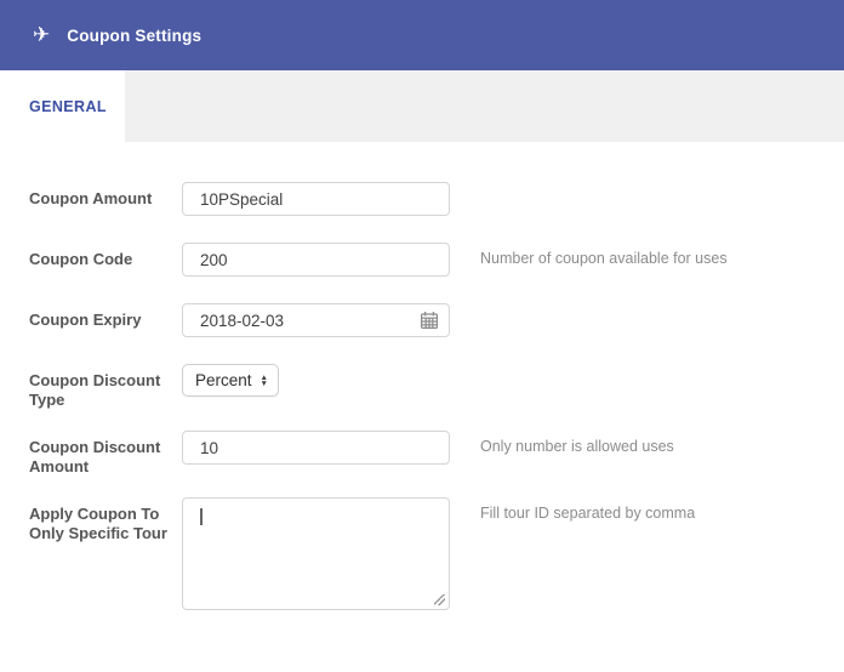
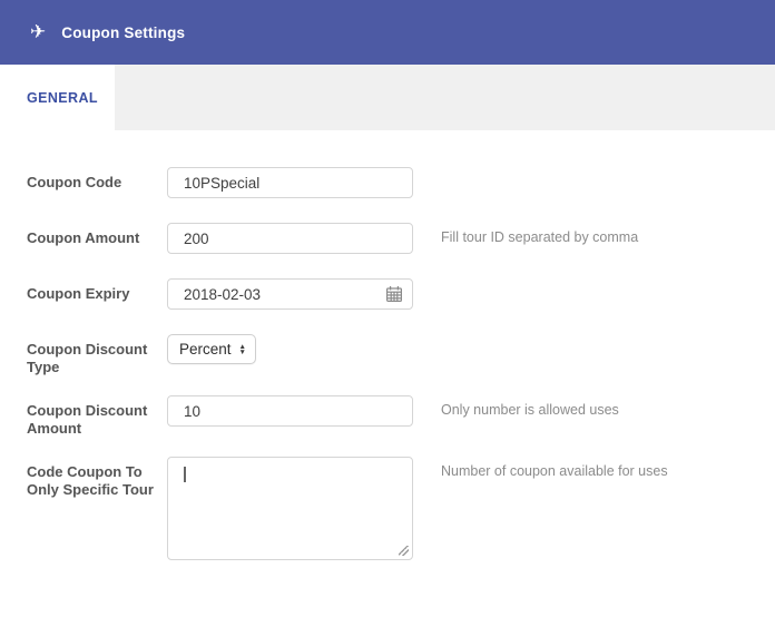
  ✈
  Coupon Settings
  GENERAL
- Coupon Amount
+ Coupon Code
  10PSpecial
- Coupon Code
+ Coupon Amount
  200
- Number of coupon available for uses
+ Fill tour ID separated by comma
  Coupon Expiry
  2018-02-03
  Coupon Discount Type
  Percent
  Coupon Discount Amount
  10
  Only number is allowed uses
- Apply Coupon To Only Specific Tour
+ Code Coupon To Only Specific Tour
- Fill tour ID separated by comma
+ Number of coupon available for uses
